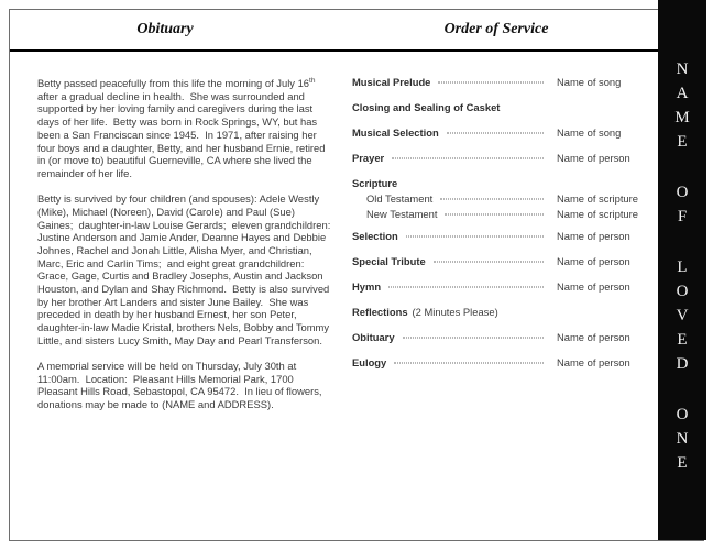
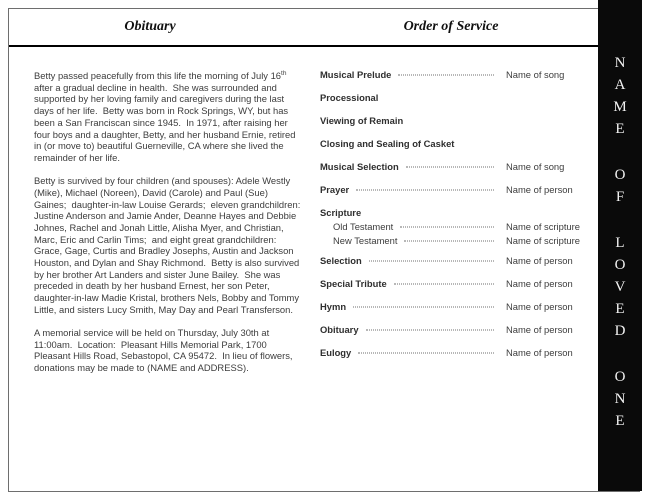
  Obituary
  Order of Service
  Betty passed peacefully from this life the morning of July 16 after a gradual decline in health. She was surrounded and supported by her loving family and caregivers during the last days of her life. Betty was born in Rock Springs, WY, but has been a San Franciscan since 1945. In 1971, after raising her four boys and a daughter, Betty, and her husband Ernie, retired in (or move to) beautiful Guerneville, CA where she lived the remainder of her life.
  Betty is survived by four children (and spouses): Adele Westly (Mike), Michael (Noreen), David (Carole) and Paul (Sue) Gaines; daughter-in-law Louise Gerards; eleven grandchildren: Justine Anderson and Jamie Ander, Deanne Hayes and Debbie Johnes, Rachel and Jonah Little, Alisha Myer, and Christian, Marc, Eric and Carlin Tims; and eight great grandchildren: Grace, Gage, Curtis and Bradley Josephs, Austin and Jackson Houston, and Dylan and Shay Richmond. Betty is also survived by her brother Art Landers and sister June Bailey. She was preceded in death by her husband Ernest, her son Peter, daughter-in-law Madie Kristal, brothers Nels, Bobby and Tommy Little, and sisters Lucy Smith, May Day and Pearl Transferson.
  A memorial service will be held on Thursday, July 30th at 11:00am. Location: Pleasant Hills Memorial Park, 1700 Pleasant Hills Road, Sebastopol, CA 95472. In lieu of flowers, donations may be made to (NAME and ADDRESS).
  Musical Prelude
  Name of song
+ Processional
+ Viewing of Remain
  Closing and Sealing of Casket
  Musical Selection
  Name of song
  Prayer
  Name of person
  Scripture
  Old Testament
  Name of scripture
  New Testament
  Name of scripture
  Selection
  Name of person
  Special Tribute
  Name of person
  Hymn
  Name of person
- Reflections
- (2 Minutes Please)
  Obituary
  Name of person
  Eulogy
  Name of person
  N
  A
  M
  E
  O
  F
  L
  O
  V
  E
  D
  O
  N
  E
